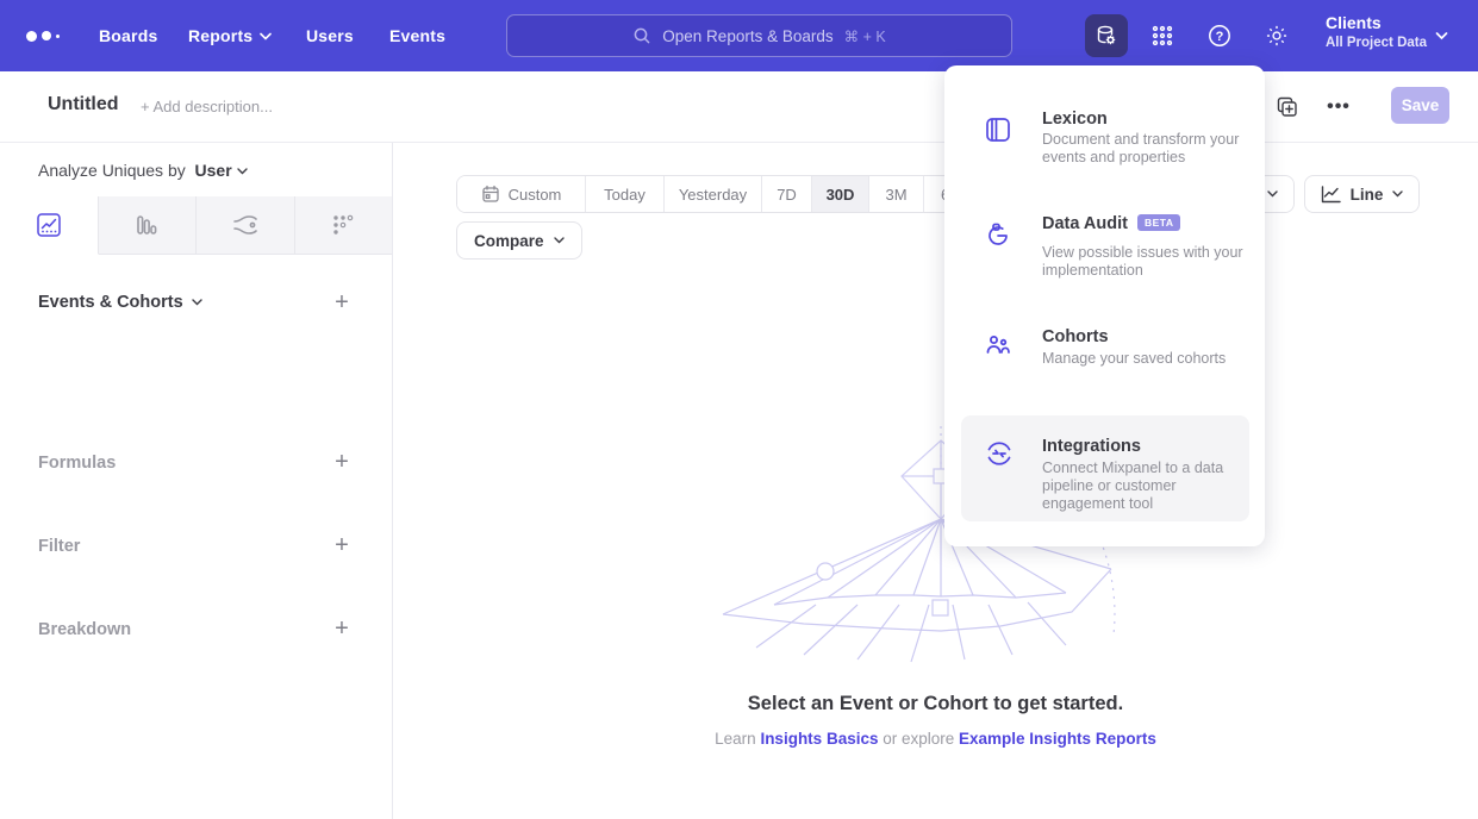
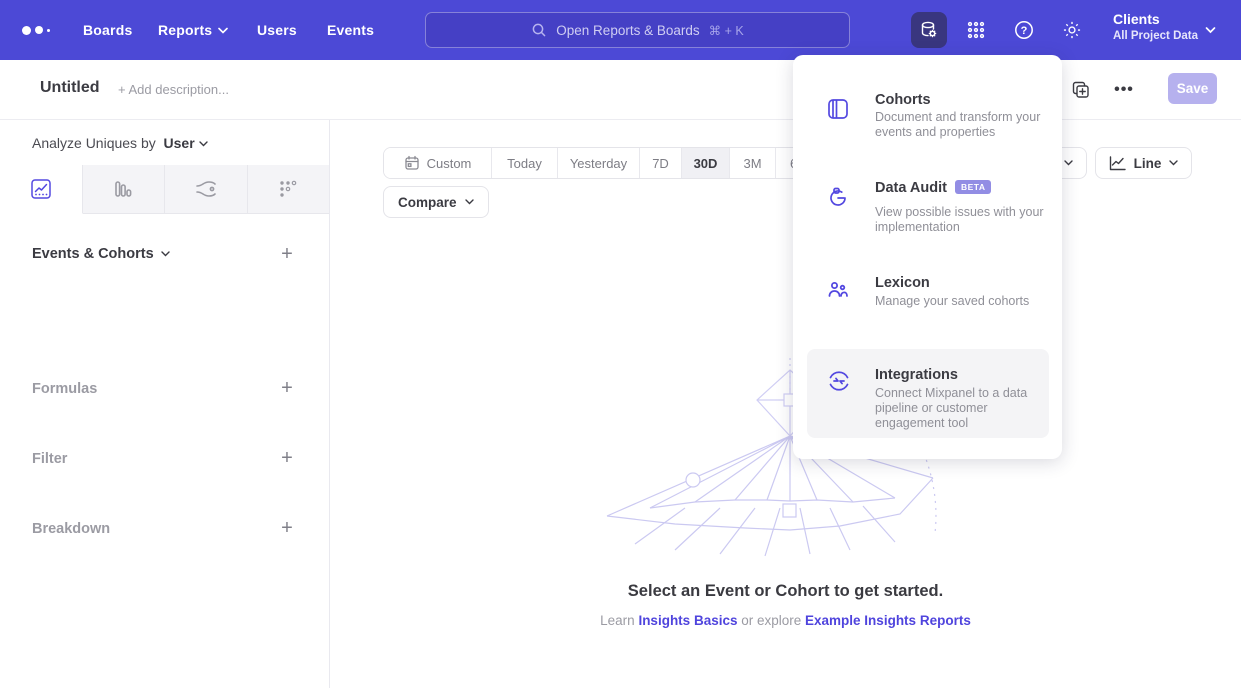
  Boards
  Reports
  Users
  Events
  Open Reports & Boards
  ⌘ + K
  ?
  Clients
  All Project Data
  Untitled
  + Add description...
  •••
  Save
  Analyze Uniques by User
  Events & Cohorts
  +
  Formulas
  +
  Filter
  +
  Breakdown
  +
  Custom
  Today
  Yesterday
  7D
  30D
  3M
  Compare
  Line
  Select an Event or Cohort to get started.
  Learn Insights Basics or explore Example Insights Reports
- Lexicon
+ Cohorts
  Document and transform your events and properties
  Data Audit BETA
  View possible issues with your implementation
- Cohorts
+ Lexicon
  Manage your saved cohorts
  Integrations
  Connect Mixpanel to a data pipeline or customer engagement tool
